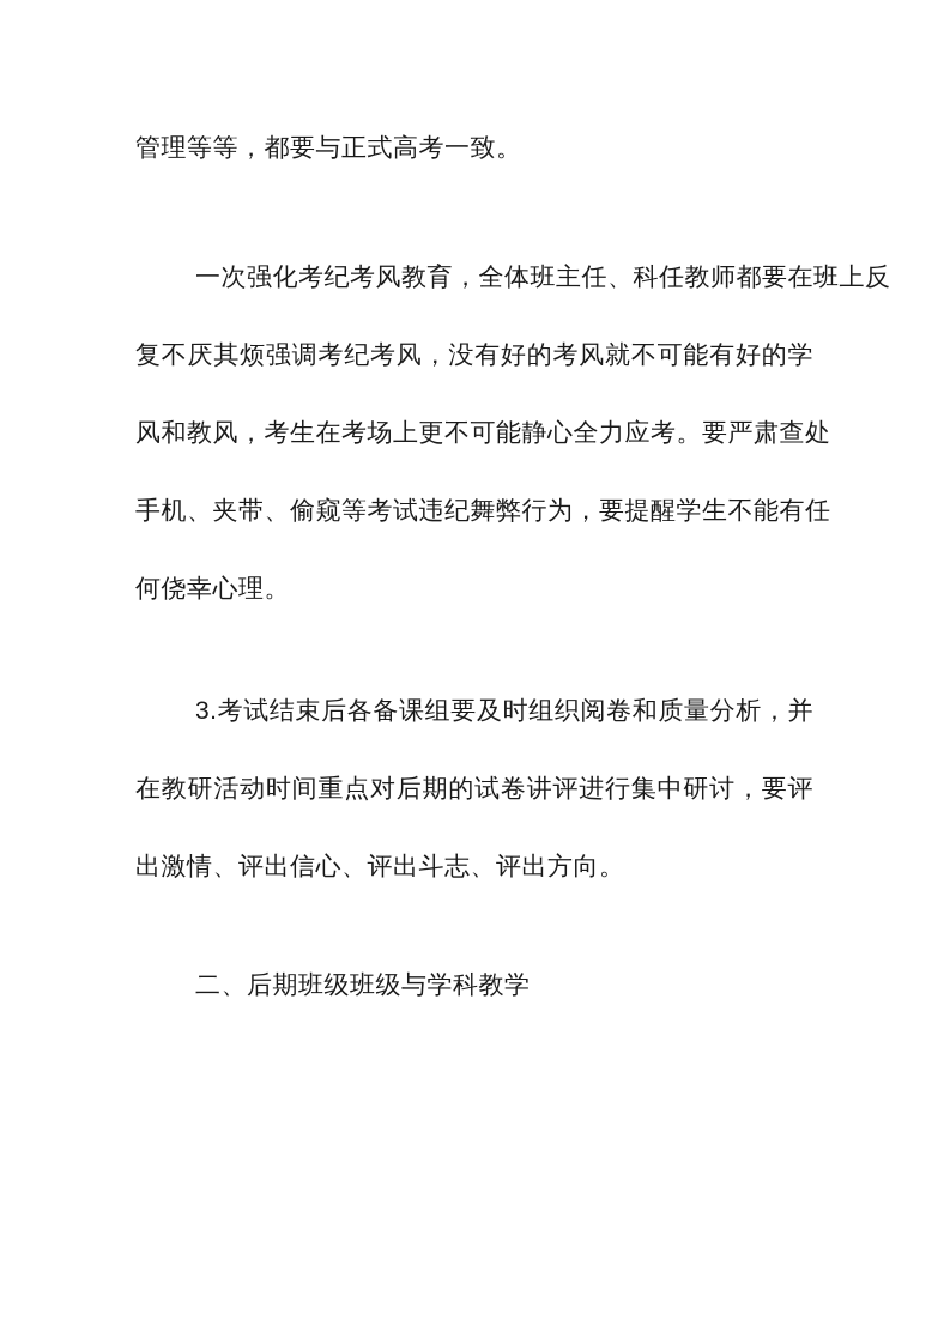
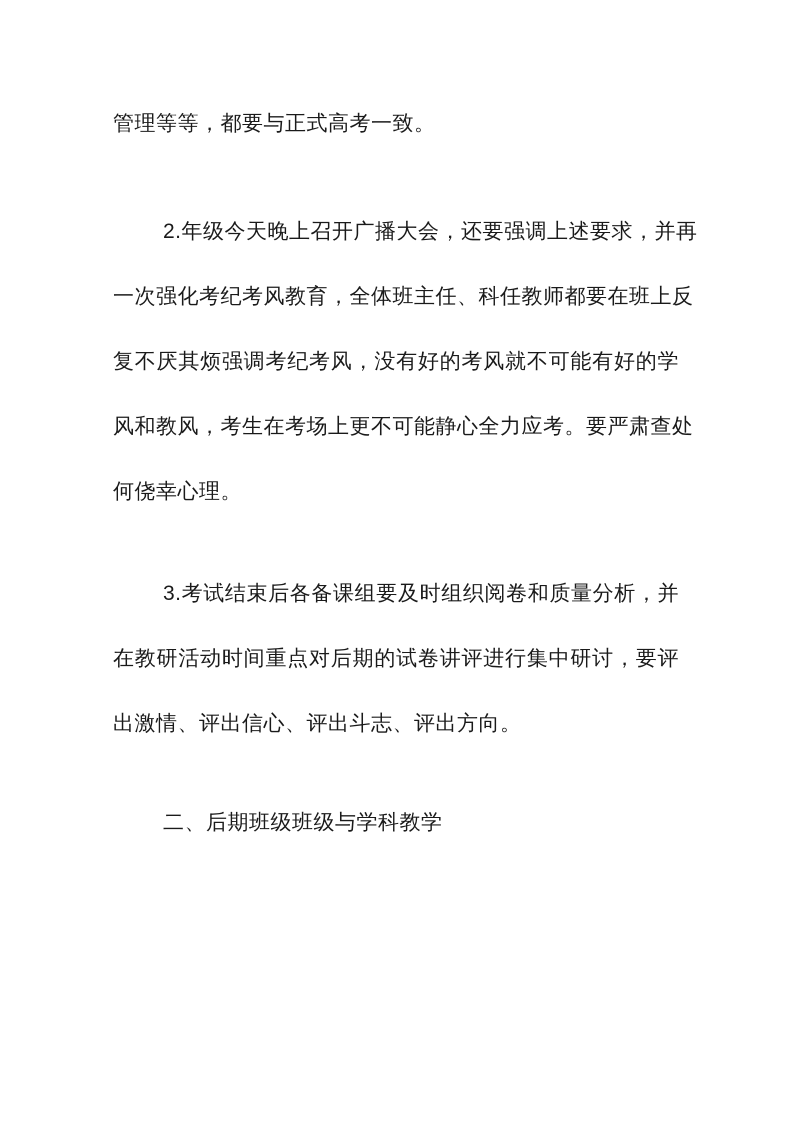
  管理等等，都要与正式高考一致。
+ 2.年级今天晚上召开广播大会，还要强调上述要求，并再
  一次强化考纪考风教育，全体班主任、科任教师都要在班上反
  复不厌其烦强调考纪考风，没有好的考风就不可能有好的学
  风和教风，考生在考场上更不可能静心全力应考。要严肃查处
- 手机、夹带、偷窥等考试违纪舞弊行为，要提醒学生不能有任
  何侥幸心理。
  3.考试结束后各备课组要及时组织阅卷和质量分析，并
  在教研活动时间重点对后期的试卷讲评进行集中研讨，要评
  出激情、评出信心、评出斗志、评出方向。
  二、后期班级班级与学科教学
